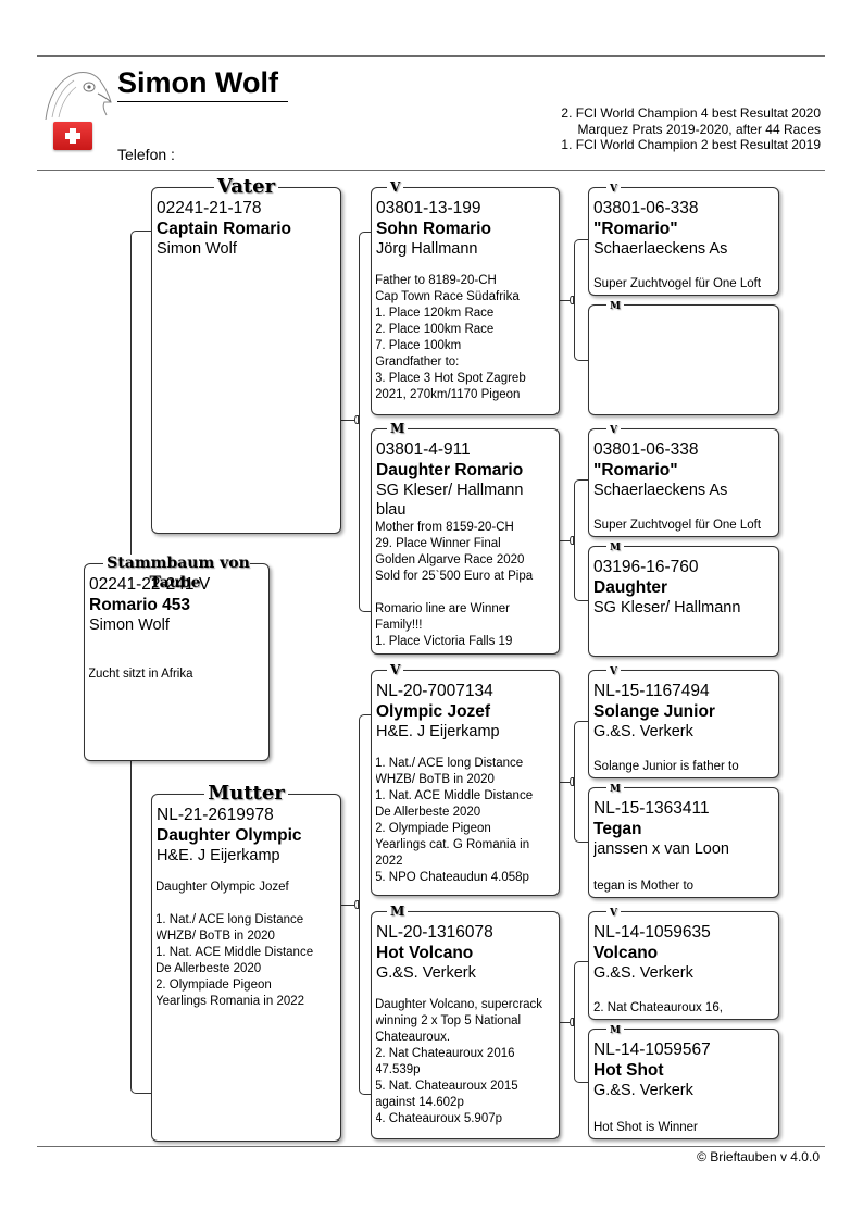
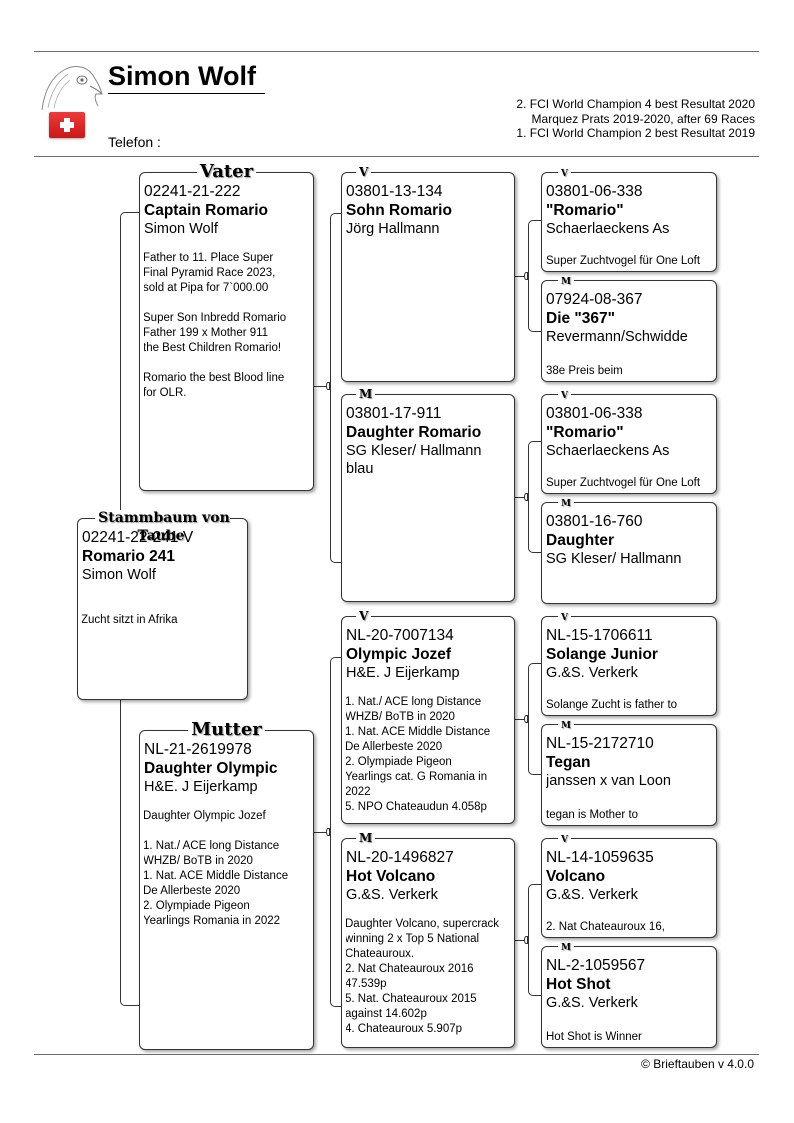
  Simon Wolf
  Telefon :
  2. FCI World Champion 4 best Resultat 2020
- Marquez Prats 2019-2020, after 44 Races
+ Marquez Prats 2019-2020, after 69 Races
  1. FCI World Champion 2 best Resultat 2019
  Stammbaum von Taube
  02241-22-241 V
- Romario 453
+ Romario 241
  Simon Wolf
  Zucht sitzt in Afrika
  Vater
- 02241-21-178
+ 02241-21-222
  Captain Romario
  Simon Wolf
+ Father to 11. Place Super
+ Final Pyramid Race 2023,
+ sold at Pipa for 7`000.00
+ Super Son Inbredd Romario
+ Father 199 x Mother 911
+ the Best Children Romario!
+ Romario the best Blood line
+ for OLR.
  Mutter
  NL-21-2619978
  Daughter Olympic
  H&E. J Eijerkamp
  Daughter Olympic Jozef
  1. Nat./ ACE long Distance
  WHZB/ BoTB in 2020
  1. Nat. ACE Middle Distance
  De Allerbeste 2020
  2. Olympiade Pigeon
  Yearlings Romania in 2022
  V
- 03801-13-199
+ 03801-13-134
  Sohn Romario
  Jörg Hallmann
- Father to 8189-20-CH
- Cap Town Race Südafrika
- 1. Place 120km Race
- 2. Place 100km Race
- 7. Place 100km
- Grandfather to:
- 3. Place 3 Hot Spot Zagreb
- 2021, 270km/1170 Pigeon
  M
- 03801-4-911
+ 03801-17-911
  Daughter Romario
  SG Kleser/ Hallmann
  blau
- Mother from 8159-20-CH
- 29. Place Winner Final
- Golden Algarve Race 2020
- Sold for 25`500 Euro at Pipa
- Romario line are Winner
- Family!!!
- 1. Place Victoria Falls 19
  V
  NL-20-7007134
  Olympic Jozef
  H&E. J Eijerkamp
  1. Nat./ ACE long Distance
  WHZB/ BoTB in 2020
  1. Nat. ACE Middle Distance
  De Allerbeste 2020
  2. Olympiade Pigeon
  Yearlings cat. G Romania in
  2022
  5. NPO Chateaudun 4.058p
  M
- NL-20-1316078
+ NL-20-1496827
  Hot Volcano
  G.&S. Verkerk
  Daughter Volcano, supercrack
  winning 2 x Top 5 National
  Chateauroux.
  2. Nat Chateauroux 2016
  47.539p
  5. Nat. Chateauroux 2015
  against 14.602p
  4. Chateauroux 5.907p
  V
  03801-06-338
  "Romario"
  Schaerlaeckens As
  Super Zuchtvogel für One Loft
  M
+ 07924-08-367
+ Die "367"
+ Revermann/Schwidde
+ 38e Preis beim
  V
  03801-06-338
  "Romario"
  Schaerlaeckens As
  Super Zuchtvogel für One Loft
  M
- 03196-16-760
+ 03801-16-760
  Daughter
  SG Kleser/ Hallmann
  V
- NL-15-1167494
+ NL-15-1706611
  Solange Junior
  G.&S. Verkerk
- Solange Junior is father to
+ Solange Zucht is father to
  M
- NL-15-1363411
+ NL-15-2172710
  Tegan
  janssen x van Loon
  tegan is Mother to
  V
  NL-14-1059635
  Volcano
  G.&S. Verkerk
  2. Nat Chateauroux 16,
  M
- NL-14-1059567
+ NL-2-1059567
  Hot Shot
  G.&S. Verkerk
  Hot Shot is Winner
  © Brieftauben v 4.0.0
